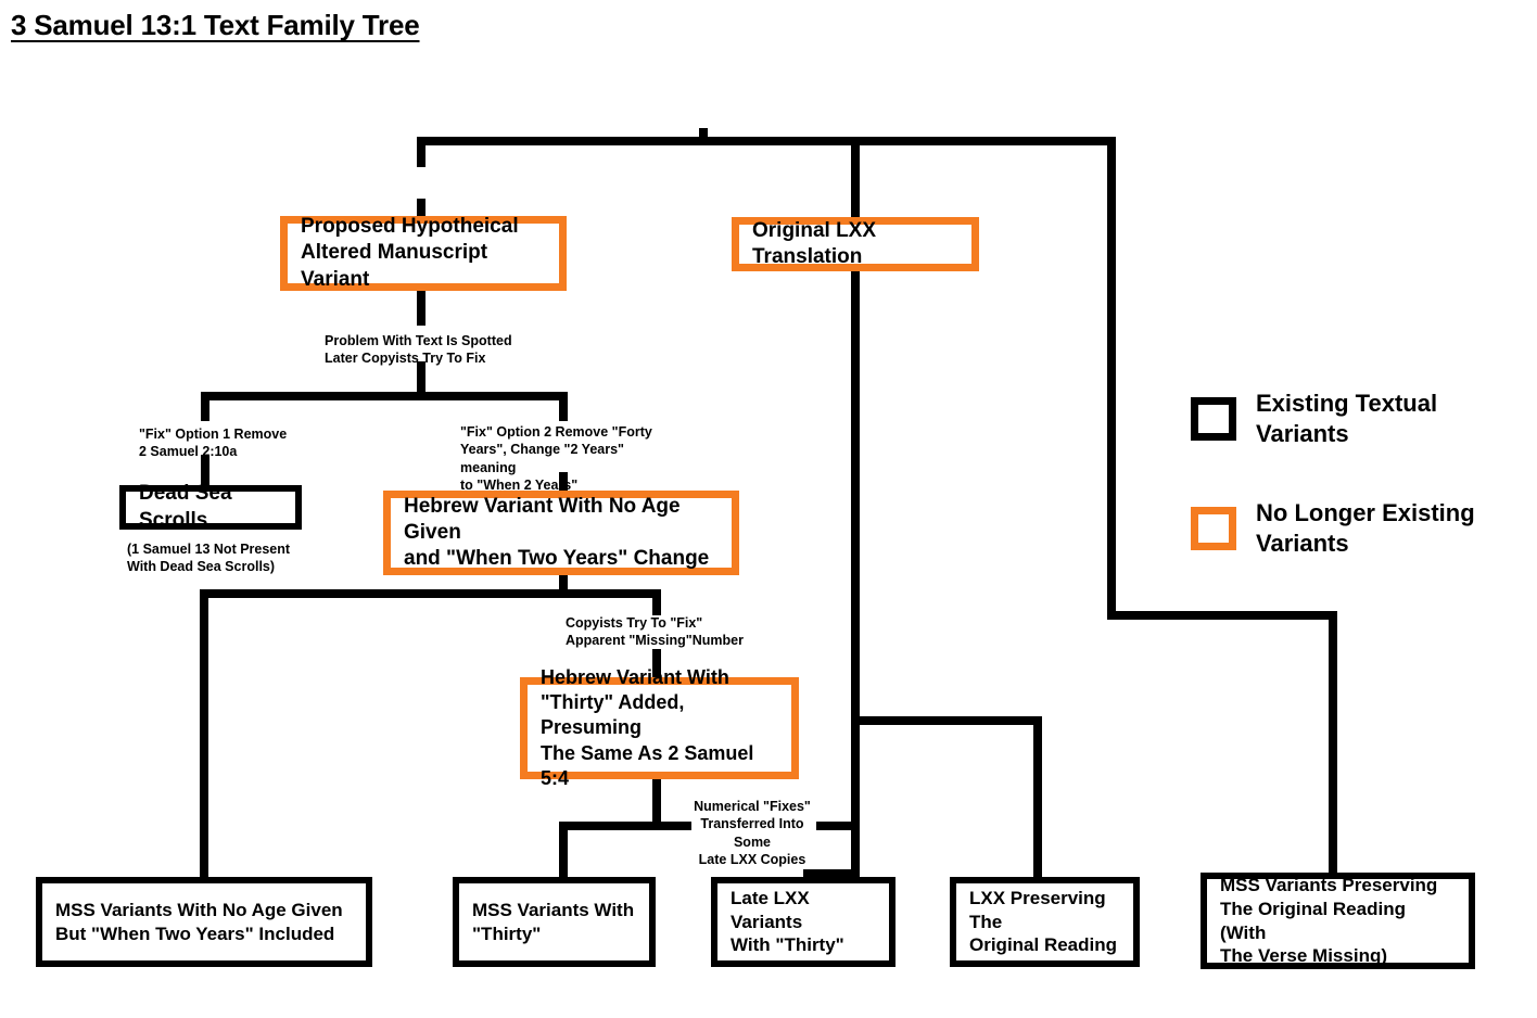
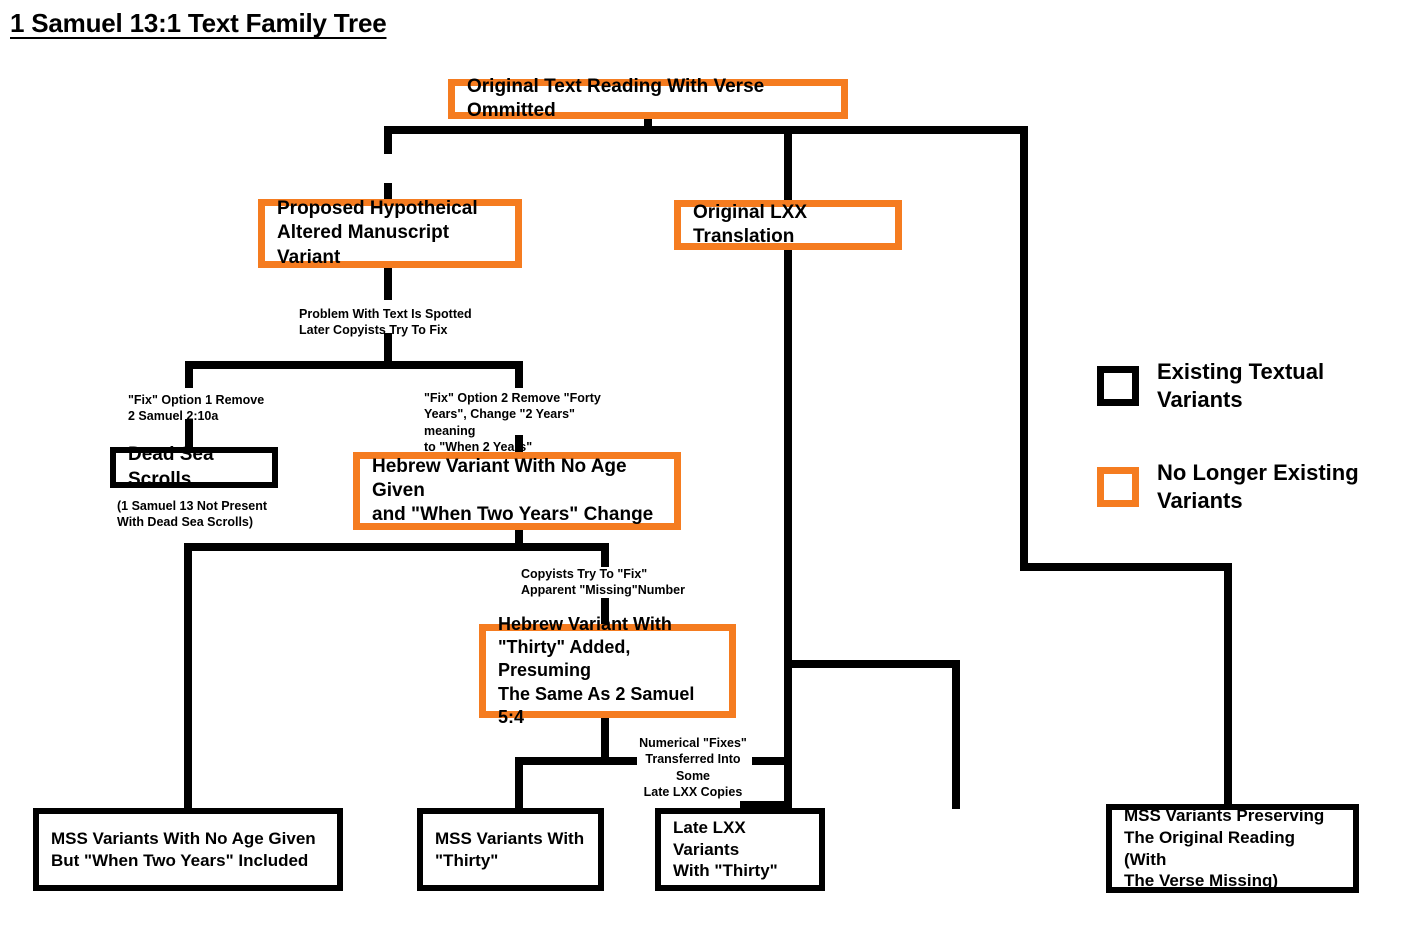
- 3 Samuel 13:1 Text Family Tree
+ 1 Samuel 13:1 Text Family Tree
+ Original Text Reading With Verse Ommitted
  Proposed Hypotheical
  Altered Manuscript Variant
  Original LXX Translation
  Dead Sea Scrolls
  Hebrew Variant With No Age Given
  and "When Two Years" Change
  Hebrew Variant With
  "Thirty" Added, Presuming
  The Same As 2 Samuel 5:4
  MSS Variants With No Age Given
  But "When Two Years" Included
  MSS Variants With
  "Thirty"
  Late LXX Variants
  With "Thirty"
- LXX Preserving The
- Original Reading
  MSS Variants Preserving
  The Original Reading (With
  The Verse Missing)
  Problem With Text Is Spotted
  Later Copyists Try To Fix
  "Fix" Option 1 Remove
  2 Samuel 2:10a
  "Fix" Option 2 Remove "Forty
  Years", Change "2 Years" meaning
  to "When 2 Years"
  (1 Samuel 13 Not Present
  With Dead Sea Scrolls)
  Copyists Try To "Fix"
  Apparent "Missing"Number
  Numerical "Fixes"
  Transferred Into Some
  Late LXX Copies
  Existing Textual
  Variants
  No Longer Existing
  Variants
